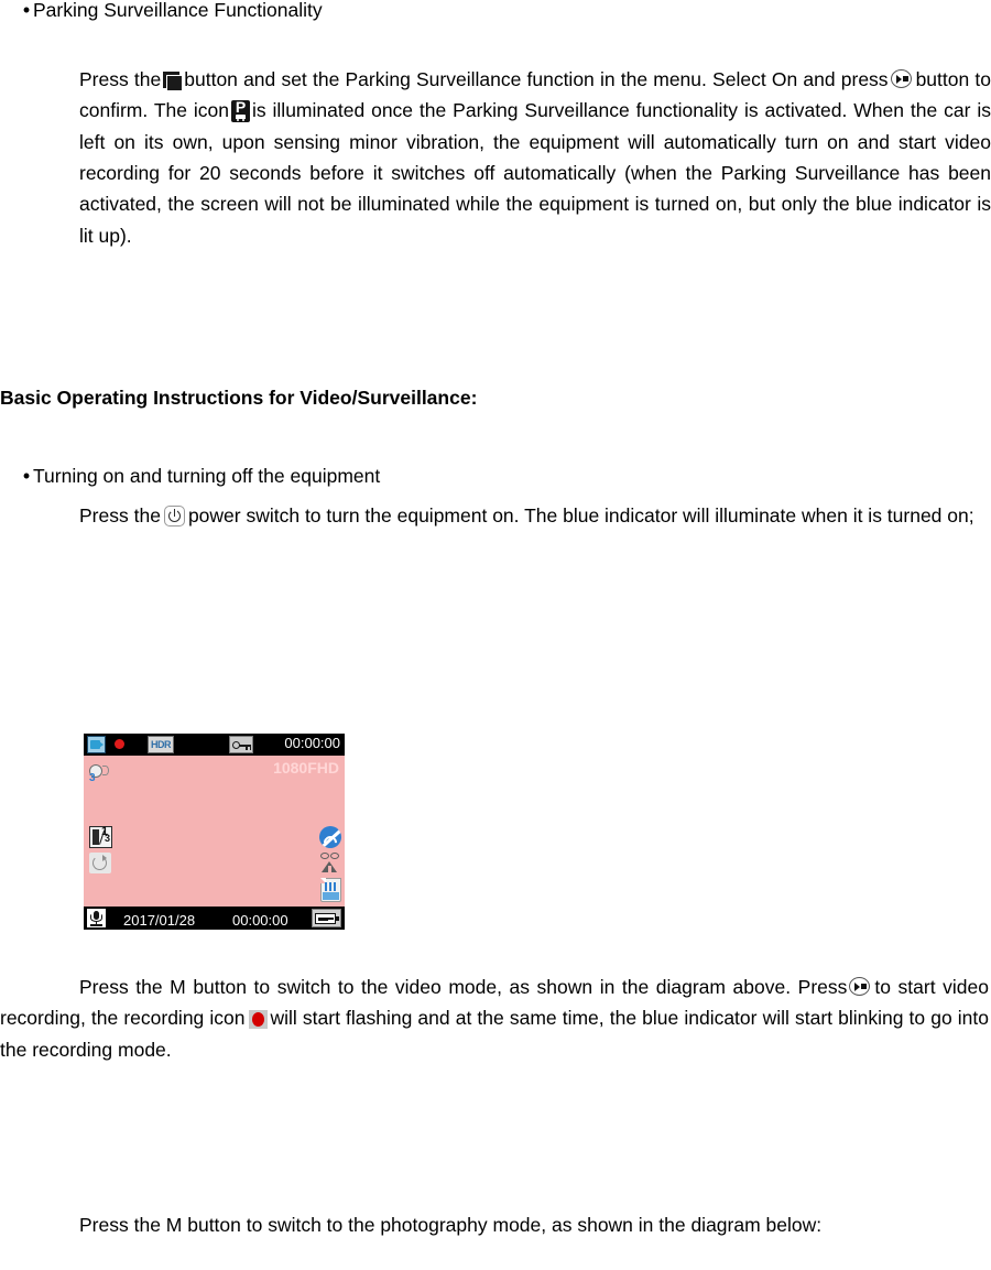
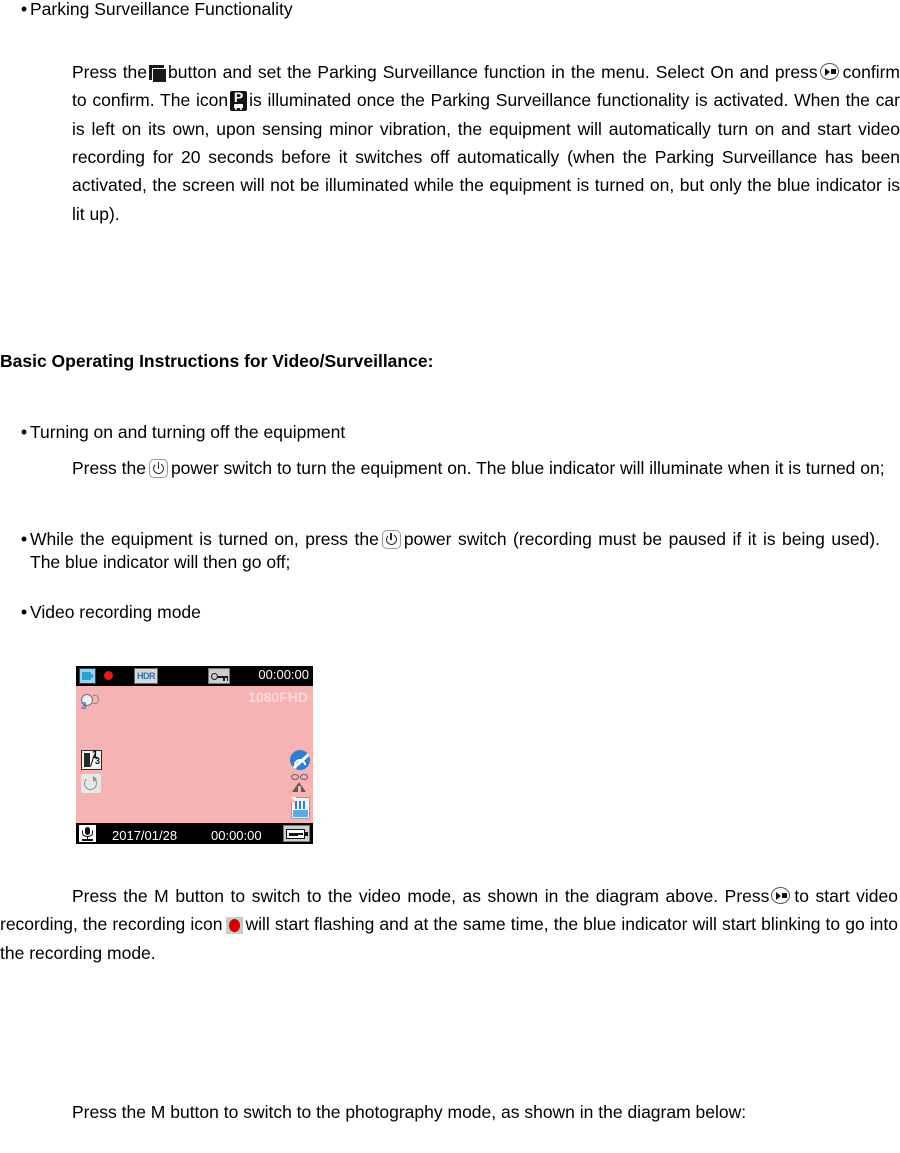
  Parking Surveillance Functionality
- Press the button and set the Parking Surveillance function in the menu. Select On and press button to confirm. The icon
+ Press the button and set the Parking Surveillance function in the menu. Select On and press confirm to confirm. The icon
  P
  is illuminated once the Parking Surveillance functionality is activated. When the car is left on its own, upon sensing minor vibration, the equipment will automatically turn on and start video recording for 20 seconds before it switches off automatically (when the Parking Surveillance has been activated, the screen will not be illuminated while the equipment is turned on, but only the blue indicator is lit up).
  Basic Operating Instructions for Video/Surveillance:
  Turning on and turning off the equipment
  Press the power switch to turn the equipment on. The blue indicator will illuminate when it is turned on;
+ While the equipment is turned on, press the power switch (recording must be paused if it is being used). The blue indicator will then go off;
+ Video recording mode
  HDR
  00:00:00
  1080FHD
  3
  3
  2017/01/28
  00:00:00
  Press the M button to switch to the video mode, as shown in the diagram above. Press to start video recording, the recording icon will start flashing and at the same time, the blue indicator will start blinking to go into the recording mode.
  Press the M button to switch to the photography mode, as shown in the diagram below:
